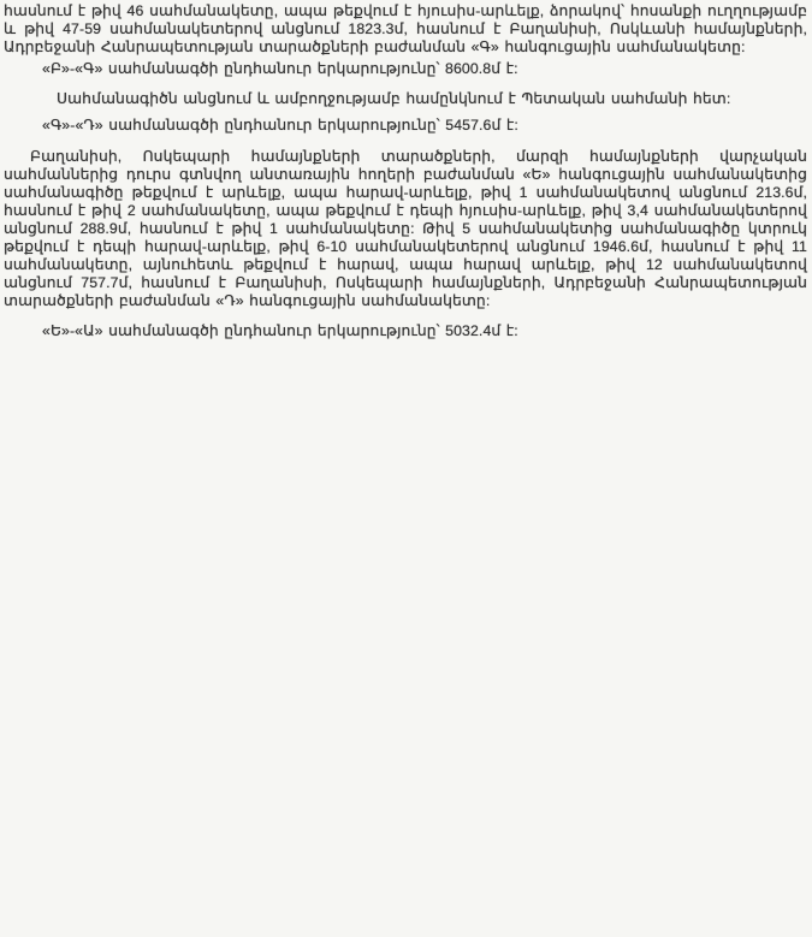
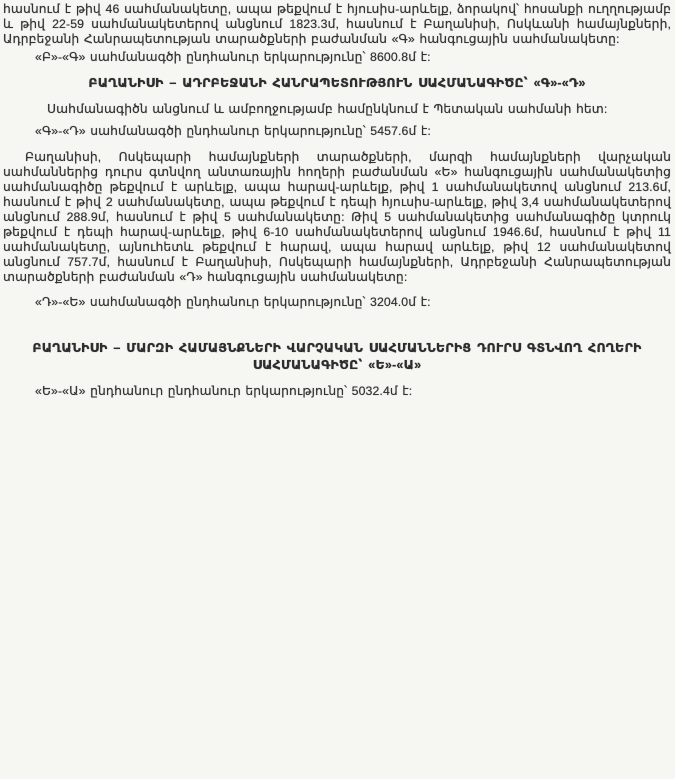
- հասնում է թիվ 46 սահմանակետը, ապա թեքվում է հյուսիս-արևելք, ձորակով՝ հոսանքի ուղղությամբ և թիվ 47-59 սահմանակետերով անցնում 1823.3մ, հասնում է Բաղանիսի, Ոսկևանի համայնքների, Ադրբեջանի Հանրապետության տարածքների բաժանման «Գ» հանգուցային սահմանակետը:
+ հասնում է թիվ 46 սահմանակետը, ապա թեքվում է հյուսիս-արևելք, ձորակով՝ հոսանքի ուղղությամբ և թիվ 22-59 սահմանակետերով անցնում 1823.3մ, հասնում է Բաղանիսի, Ոսկևանի համայնքների, Ադրբեջանի Հանրապետության տարածքների բաժանման «Գ» հանգուցային սահմանակետը:
  «Բ»-«Գ» սահմանագծի ընդհանուր երկարությունը՝ 8600.8մ է:
+ ԲԱՂԱՆԻՍԻ – ԱԴՐԲԵՋԱՆԻ ՀԱՆՐԱՊԵՏՈՒԹՅՈՒՆ ՍԱՀՄԱՆԱԳԻԾԸ՝ «Գ»-«Դ»
  Սահմանագիծն անցնում և ամբողջությամբ համընկնում է Պետական սահմանի հետ:
  «Գ»-«Դ» սահմանագծի ընդհանուր երկարությունը՝ 5457.6մ է:
- Բաղանիսի, Ոսկեպարի համայնքների տարածքների, մարզի համայնքների վարչական սահմաններից դուրս գտնվող անտառային հողերի բաժանման «Ե» հանգուցային սահմանակետից սահմանագիծը թեքվում է արևելք, ապա հարավ-արևելք, թիվ 1 սահմանակետով անցնում 213.6մ, հասնում է թիվ 2 սահմանակետը, ապա թեքվում է դեպի հյուսիս-արևելք, թիվ 3,4 սահմանակետերով անցնում 288.9մ, հասնում է թիվ 1 սահմանակետը: Թիվ 5 սահմանակետից սահմանագիծը կտրուկ թեքվում է դեպի հարավ-արևելք, թիվ 6-10 սահմանակետերով անցնում 1946.6մ, հասնում է թիվ 11 սահմանակետը, այնուհետև թեքվում է հարավ, ապա հարավ արևելք, թիվ 12 սահմանակետով անցնում 757.7մ, հասնում է Բաղանիսի, Ոսկեպարի համայնքների, Ադրբեջանի Հանրապետության տարածքների բաժանման «Դ» հանգուցային սահմանակետը:
+ Բաղանիսի, Ոսկեպարի համայնքների տարածքների, մարզի համայնքների վարչական սահմաններից դուրս գտնվող անտառային հողերի բաժանման «Ե» հանգուցային սահմանակետից սահմանագիծը թեքվում է արևելք, ապա հարավ-արևելք, թիվ 1 սահմանակետով անցնում 213.6մ, հասնում է թիվ 2 սահմանակետը, ապա թեքվում է դեպի հյուսիս-արևելք, թիվ 3,4 սահմանակետերով անցնում 288.9մ, հասնում է թիվ 5 սահմանակետը: Թիվ 5 սահմանակետից սահմանագիծը կտրուկ թեքվում է դեպի հարավ-արևելք, թիվ 6-10 սահմանակետերով անցնում 1946.6մ, հասնում է թիվ 11 սահմանակետը, այնուհետև թեքվում է հարավ, ապա հարավ արևելք, թիվ 12 սահմանակետով անցնում 757.7մ, հասնում է Բաղանիսի, Ոսկեպարի համայնքների, Ադրբեջանի Հանրապետության տարածքների բաժանման «Դ» հանգուցային սահմանակետը:
+ «Դ»-«Ե» սահմանագծի ընդհանուր երկարությունը՝ 3204.0մ է:
+ ԲԱՂԱՆԻՍԻ – ՄԱՐԶԻ ՀԱՄԱՅՆՔՆԵՐԻ ՎԱՐՉԱԿԱՆ ՍԱՀՄԱՆՆԵՐԻՑ ԴՈՒՐՍ ԳՏՆՎՈՂ ՀՈՂԵՐԻ ՍԱՀՄԱՆԱԳԻԾԸ՝ «Ե»-«Ա»
- «Ե»-«Ա» սահմանագծի ընդհանուր երկարությունը՝ 5032.4մ է:
+ «Ե»-«Ա» ընդհանուր ընդհանուր երկարությունը՝ 5032.4մ է:
